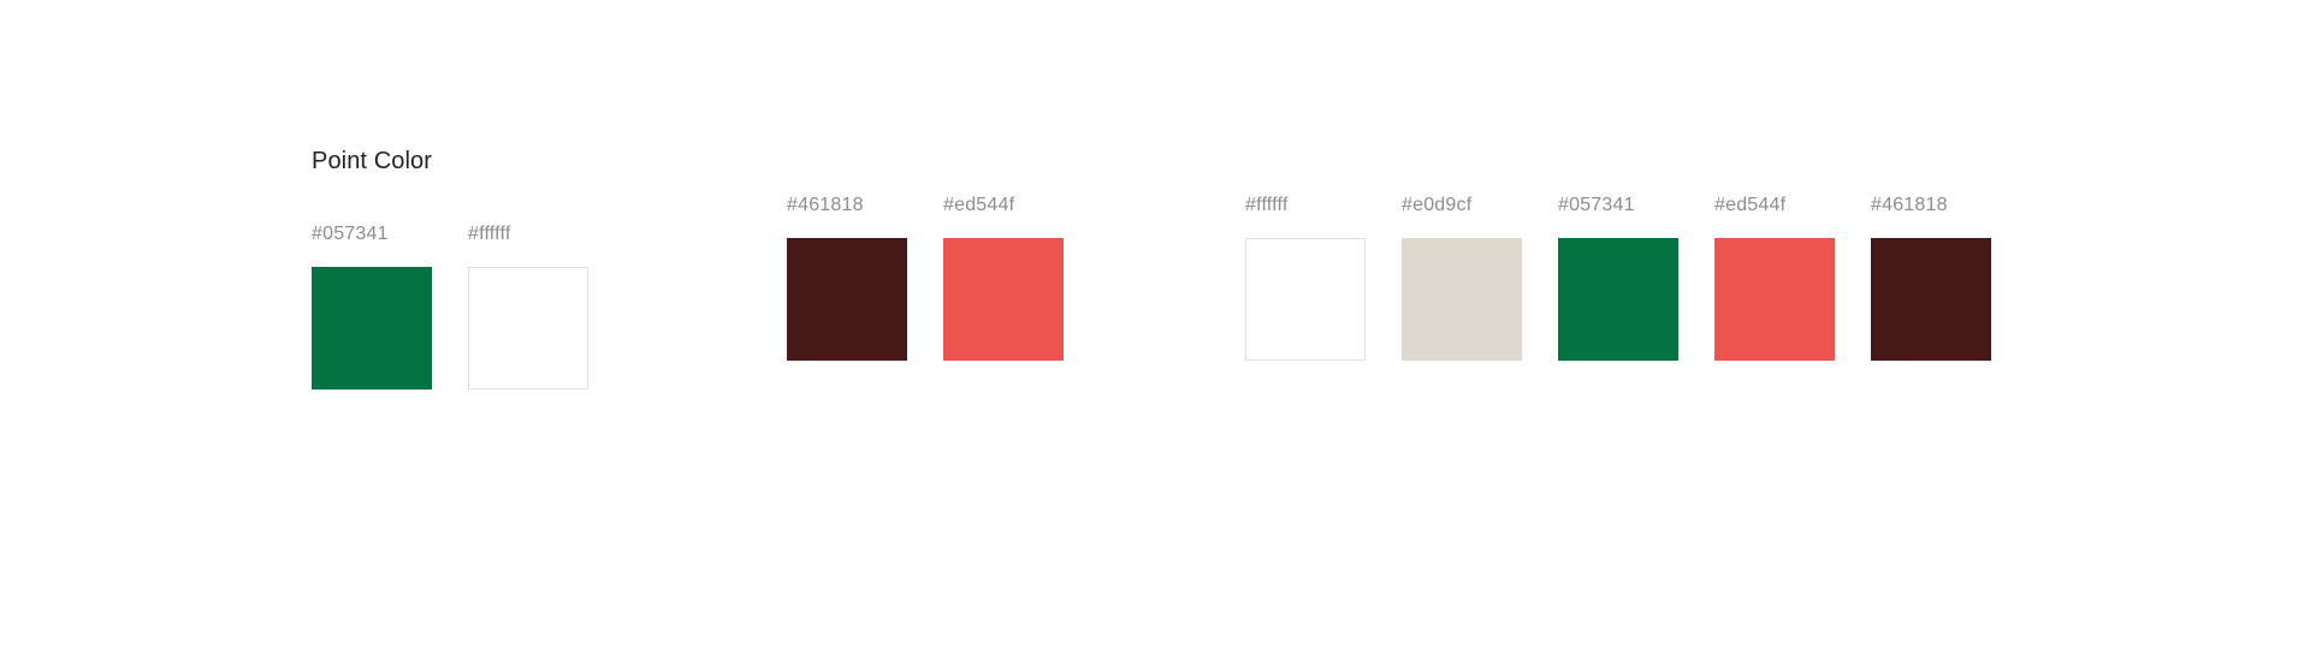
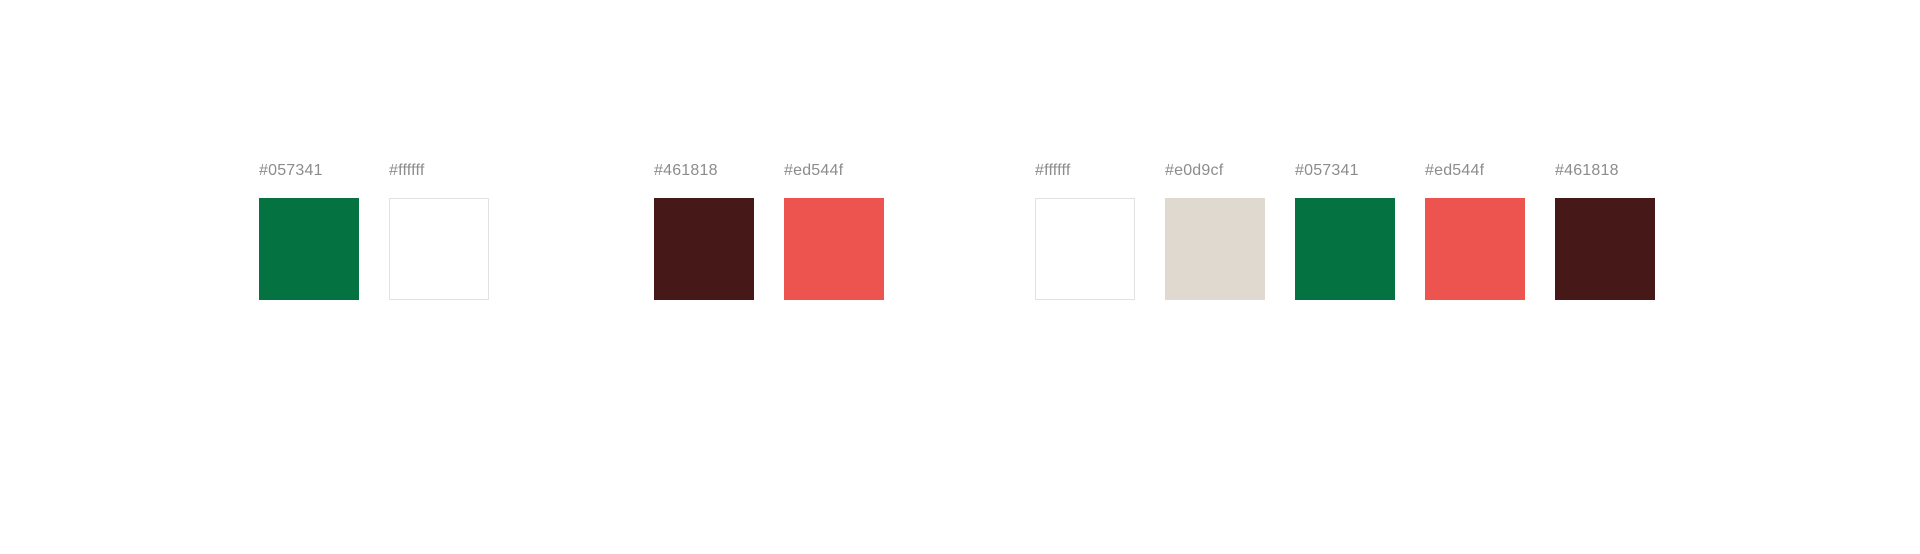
- Point Color
  #057341
  #ffffff
  #461818
  #ed544f
  #ffffff
  #e0d9cf
  #057341
  #ed544f
  #461818
